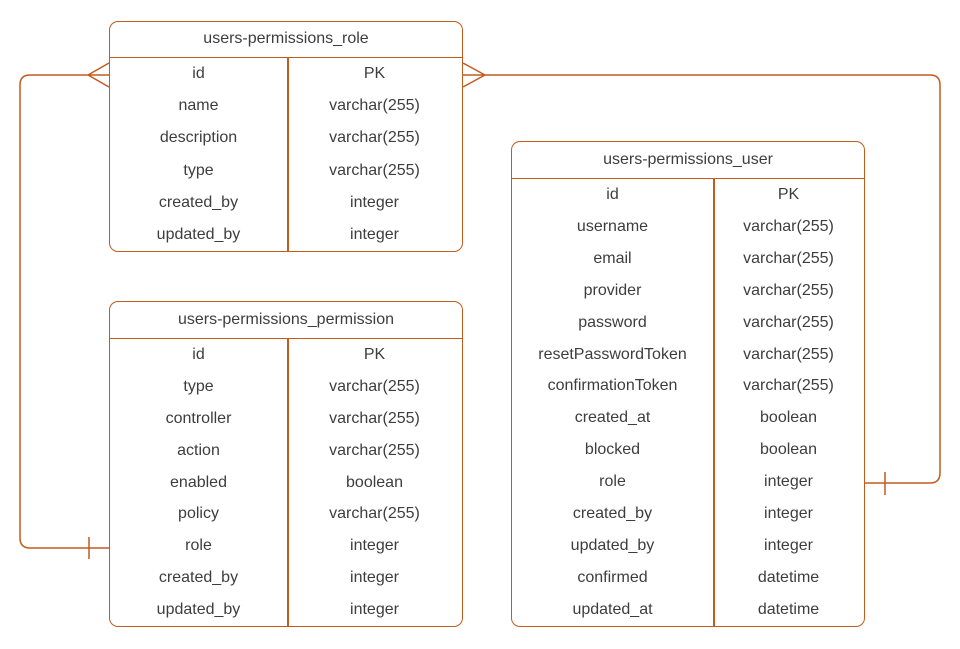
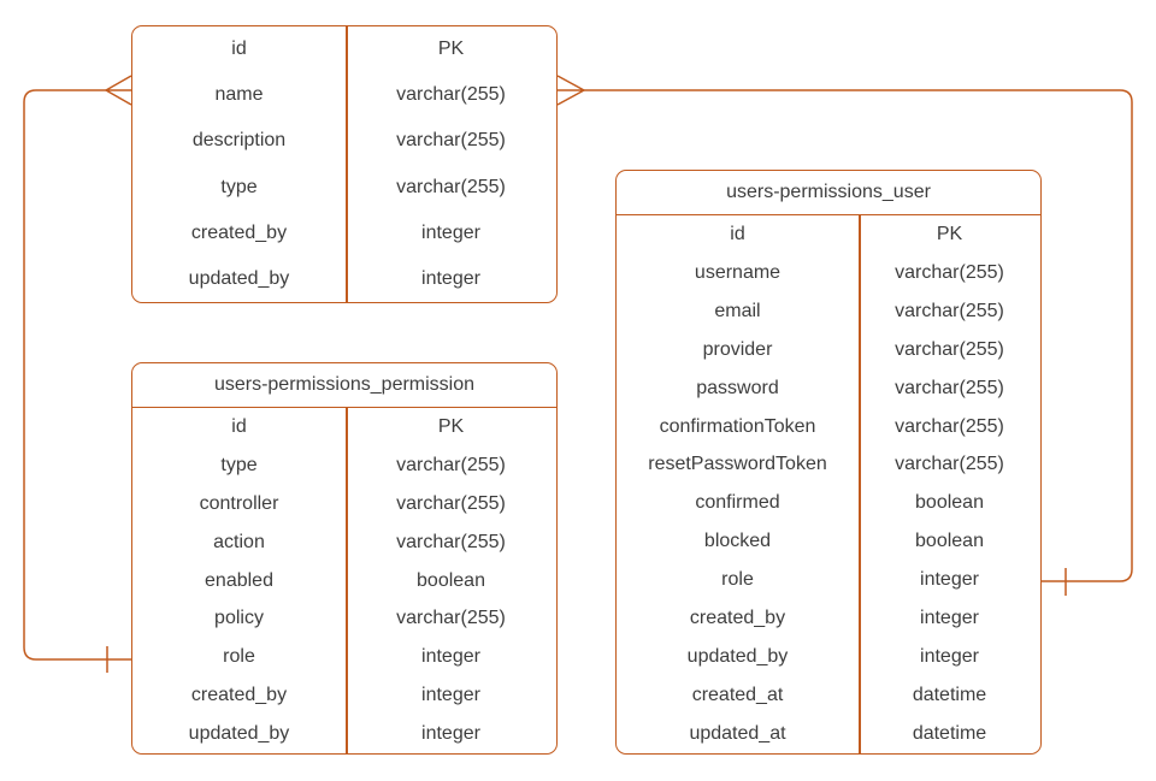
- users-permissions_role
  id
  PK
  name
  varchar(255)
  description
  varchar(255)
  type
  varchar(255)
  created_by
  integer
  updated_by
  integer
  users-permissions_permission
  id
  PK
  type
  varchar(255)
  controller
  varchar(255)
  action
  varchar(255)
  enabled
  boolean
  policy
  varchar(255)
  role
  integer
  created_by
  integer
  updated_by
  integer
  users-permissions_user
  id
  PK
  username
  varchar(255)
  email
  varchar(255)
  provider
  varchar(255)
  password
  varchar(255)
- resetPasswordToken
+ confirmationToken
  varchar(255)
- confirmationToken
+ resetPasswordToken
  varchar(255)
- created_at
+ confirmed
  boolean
  blocked
  boolean
  role
  integer
  created_by
  integer
  updated_by
  integer
- confirmed
+ created_at
  datetime
  updated_at
  datetime
